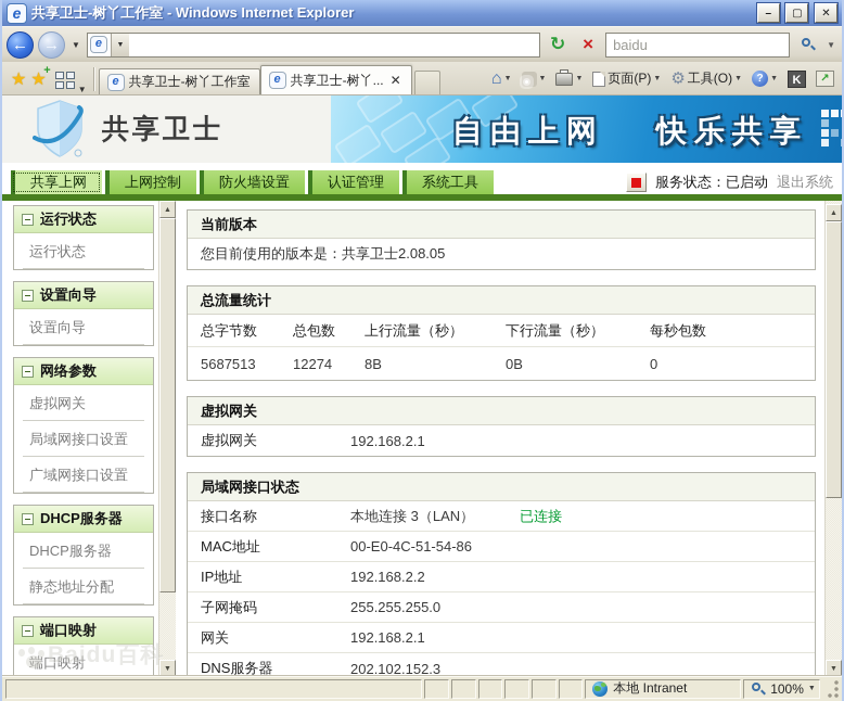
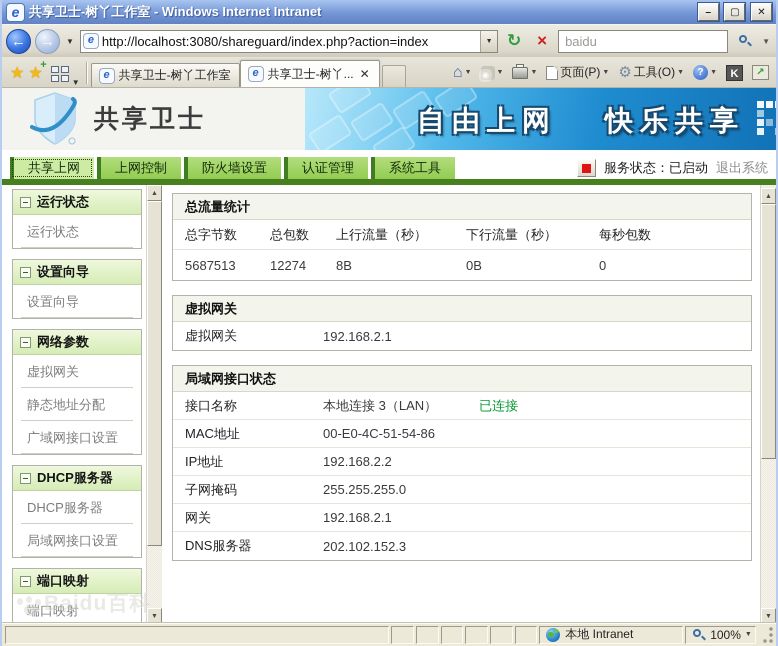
  e
- 共享卫士-树丫工作室 - Windows Internet Explorer
+ 共享卫士-树丫工作室 - Windows Internet Intranet
  – ▢ ✕
  ←
  →
  ▼
  e
+ http://localhost:3080/shareguard/index.php?action=index
  ↻
  ×
  baidu
  ▼
  ★
  ★
  +
  ▼
  e
  共享卫士-树丫工作室
  e
  共享卫士-树丫...
  ✕
  ⌂
  页面(P)
  ⚙
  工具(O)
  ?
  K
  ↗
  共享卫士
  自由上网
  快乐共享
  共享上网
  上网控制
  防火墙设置
  认证管理
  系统工具
  服务状态：已启动
  退出系统
  运行状态
  运行状态
  设置向导
  设置向导
  网络参数
  虚拟网关
- 局域网接口设置
+ 静态地址分配
  广域网接口设置
  DHCP服务器
  DHCP服务器
- 静态地址分配
+ 局域网接口设置
  端口映射
  端口映射
- 当前版本
- 您目前使用的版本是：共享卫士2.08.05
  总流量统计
  总字节数
  总包数
  上行流量（秒）
  下行流量（秒）
  每秒包数
  5687513
  12274
  8B
  0B
  0
  虚拟网关
  虚拟网关
  192.168.2.1
  局域网接口状态
  接口名称
  本地连接 3（LAN）
  已连接
  MAC地址
  00-E0-4C-51-54-86
  IP地址
  192.168.2.2
  子网掩码
  255.255.255.0
  网关
  192.168.2.1
  DNS服务器
  202.102.152.3
  Baidu百科
  本地 Intranet
  100%
